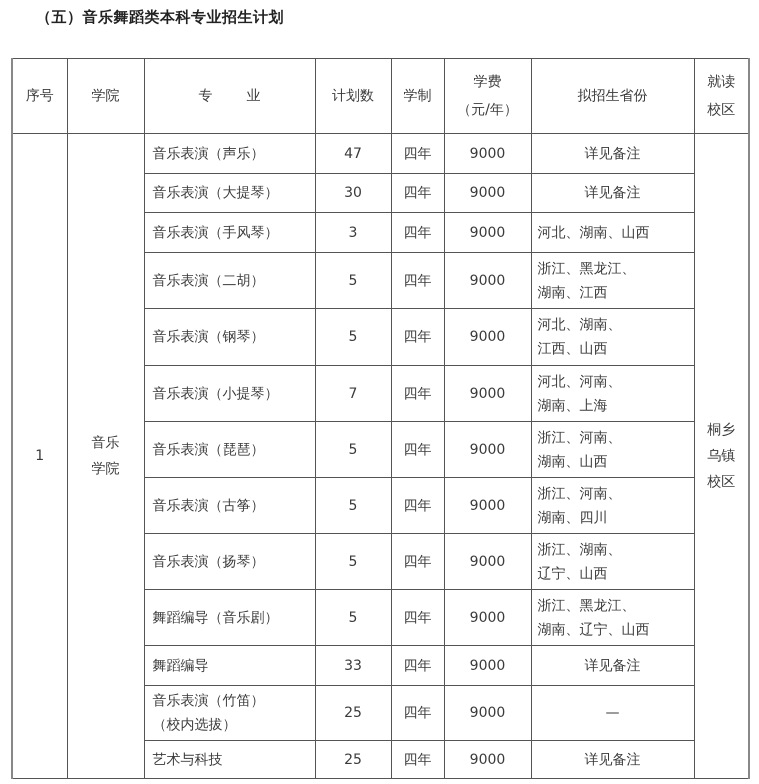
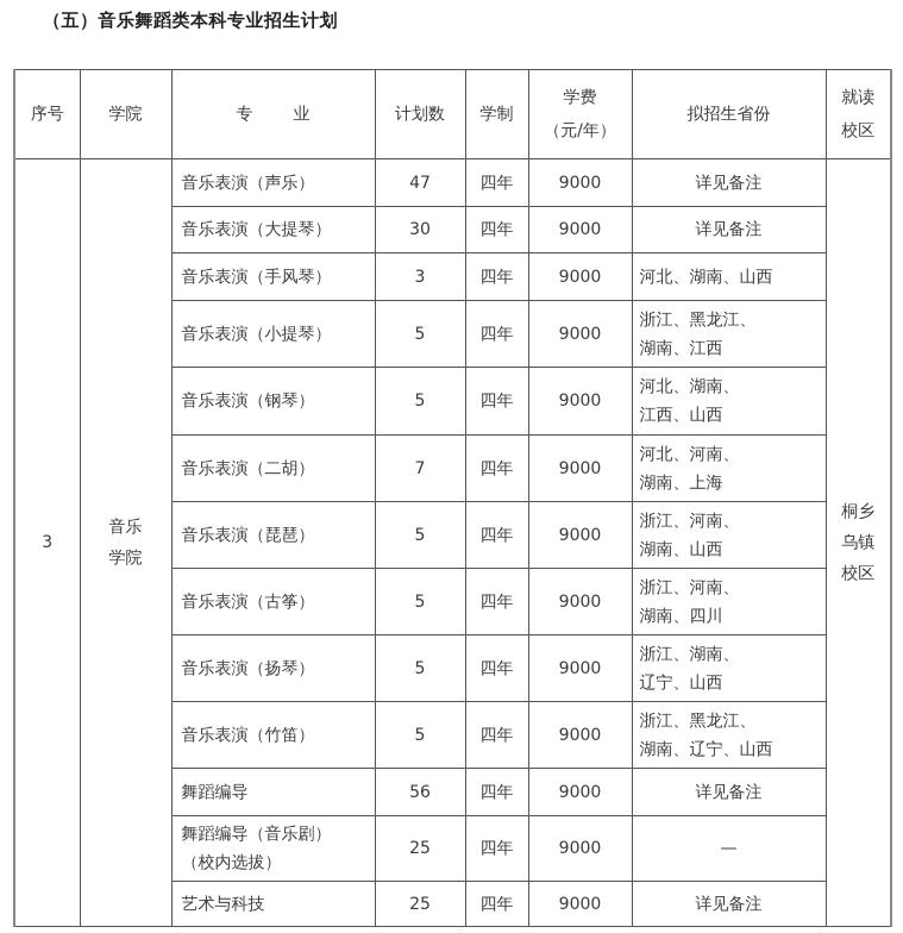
  （五）音乐舞蹈类本科专业招生计划
  序号	学院	专业	计划数	学制	学费 （元/年）	拟招生省份	就读 校区
- 1	音乐 学院	音乐表演（声乐）	47	四年	9000	详见备注	桐乡 乌镇 校区
+ 3	音乐 学院	音乐表演（声乐）	47	四年	9000	详见备注	桐乡 乌镇 校区
  音乐表演（大提琴）	30	四年	9000	详见备注
  音乐表演（手风琴）	3	四年	9000	河北、湖南、山西
- 音乐表演（二胡）	5	四年	9000	浙江、黑龙江、 湖南、江西
+ 音乐表演（小提琴）	5	四年	9000	浙江、黑龙江、 湖南、江西
  音乐表演（钢琴）	5	四年	9000	河北、湖南、 江西、山西
- 音乐表演（小提琴）	7	四年	9000	河北、河南、 湖南、上海
+ 音乐表演（二胡）	7	四年	9000	河北、河南、 湖南、上海
  音乐表演（琵琶）	5	四年	9000	浙江、河南、 湖南、山西
  音乐表演（古筝）	5	四年	9000	浙江、河南、 湖南、四川
  音乐表演（扬琴）	5	四年	9000	浙江、湖南、 辽宁、山西
- 舞蹈编导（音乐剧）	5	四年	9000	浙江、黑龙江、 湖南、辽宁、山西
+ 音乐表演（竹笛）	5	四年	9000	浙江、黑龙江、 湖南、辽宁、山西
- 舞蹈编导	33	四年	9000	详见备注
+ 舞蹈编导	56	四年	9000	详见备注
- 音乐表演（竹笛） （校内选拔）	25	四年	9000	—
+ 舞蹈编导（音乐剧） （校内选拔）	25	四年	9000	—
  艺术与科技	25	四年	9000	详见备注
